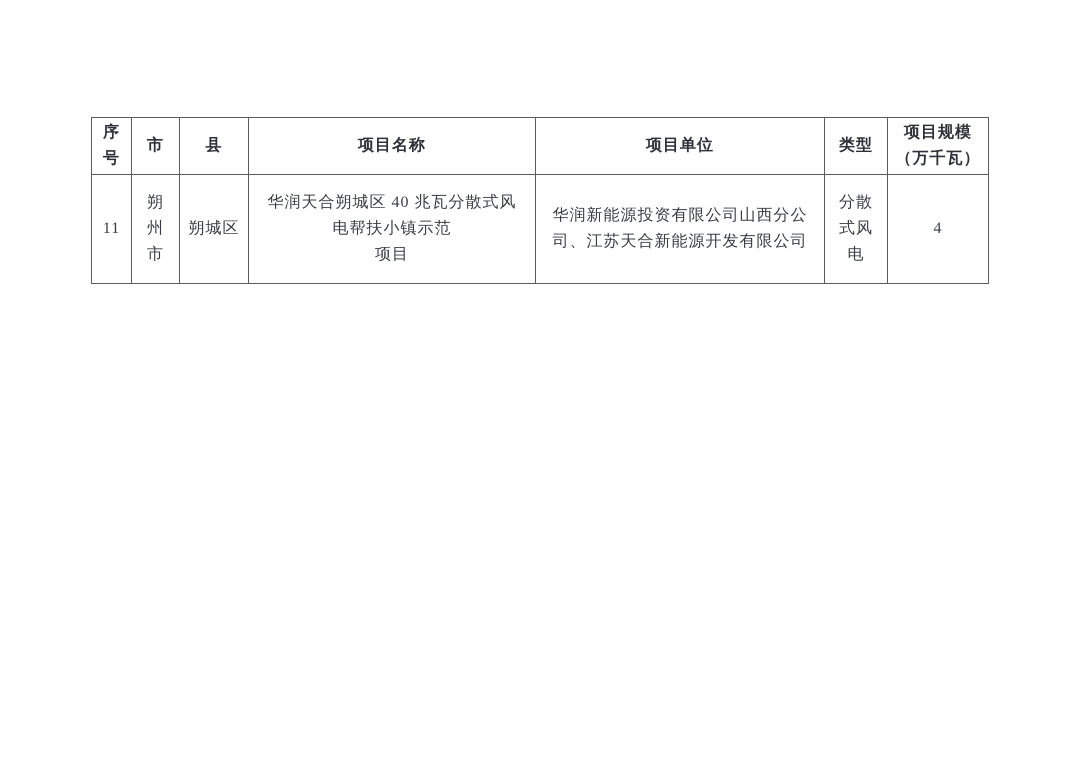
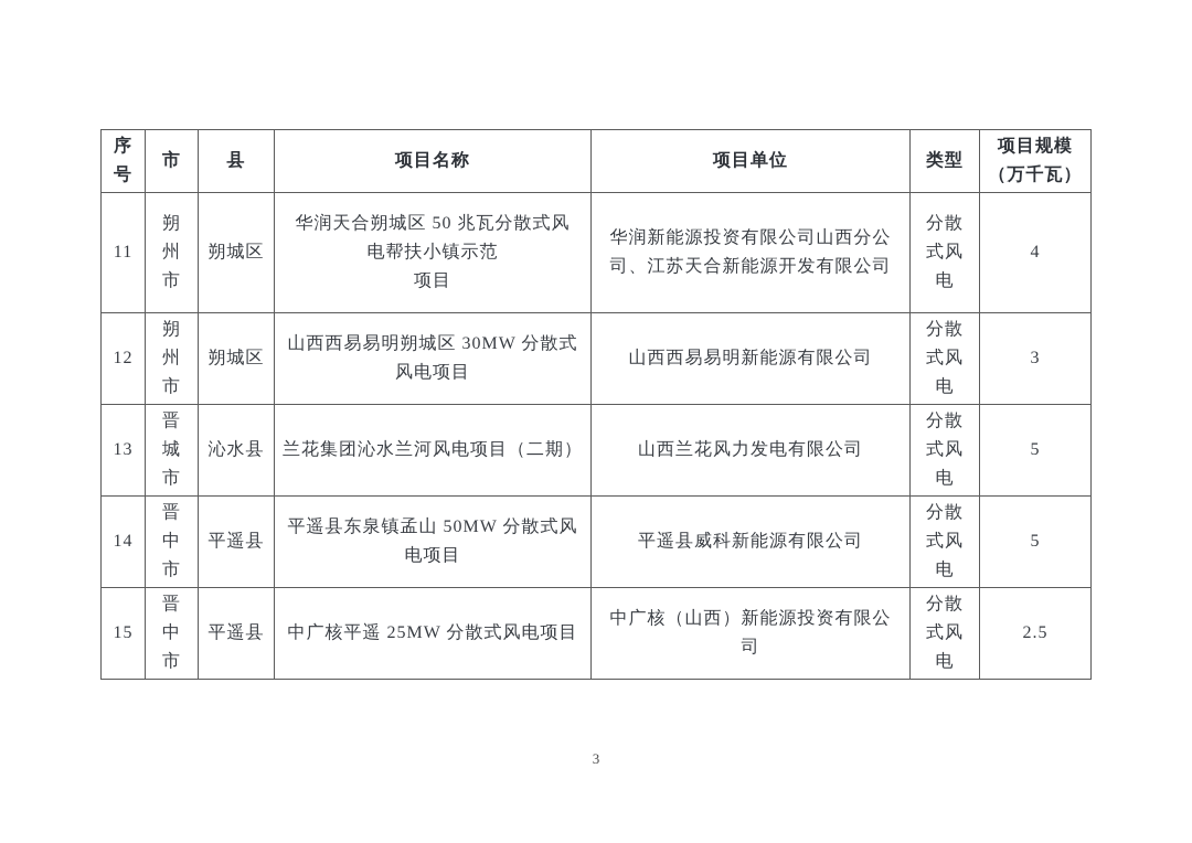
  序 号	市	县	项目名称	项目单位	类型	项目规模 （万千瓦）
- 11	朔 州 市	朔城区	华润天合朔城区 40 兆瓦分散式风 电帮扶小镇示范 项目	华润新能源投资有限公司山西分公 司、江苏天合新能源开发有限公司	分散 式风 电	4
+ 11	朔 州 市	朔城区	华润天合朔城区 50 兆瓦分散式风 电帮扶小镇示范 项目	华润新能源投资有限公司山西分公 司、江苏天合新能源开发有限公司	分散 式风 电	4
+ 12	朔 州 市	朔城区	山西西易易明朔城区 30MW 分散式 风电项目	山西西易易明新能源有限公司	分散 式风 电	3
+ 13	晋 城 市	沁水县	兰花集团沁水兰河风电项目（二期）	山西兰花风力发电有限公司	分散 式风 电	5
+ 14	晋 中 市	平遥县	平遥县东泉镇孟山 50MW 分散式风 电项目	平遥县威科新能源有限公司	分散 式风 电	5
+ 15	晋 中 市	平遥县	中广核平遥 25MW 分散式风电项目	中广核（山西）新能源投资有限公 司	分散 式风 电	2.5
+ 3
